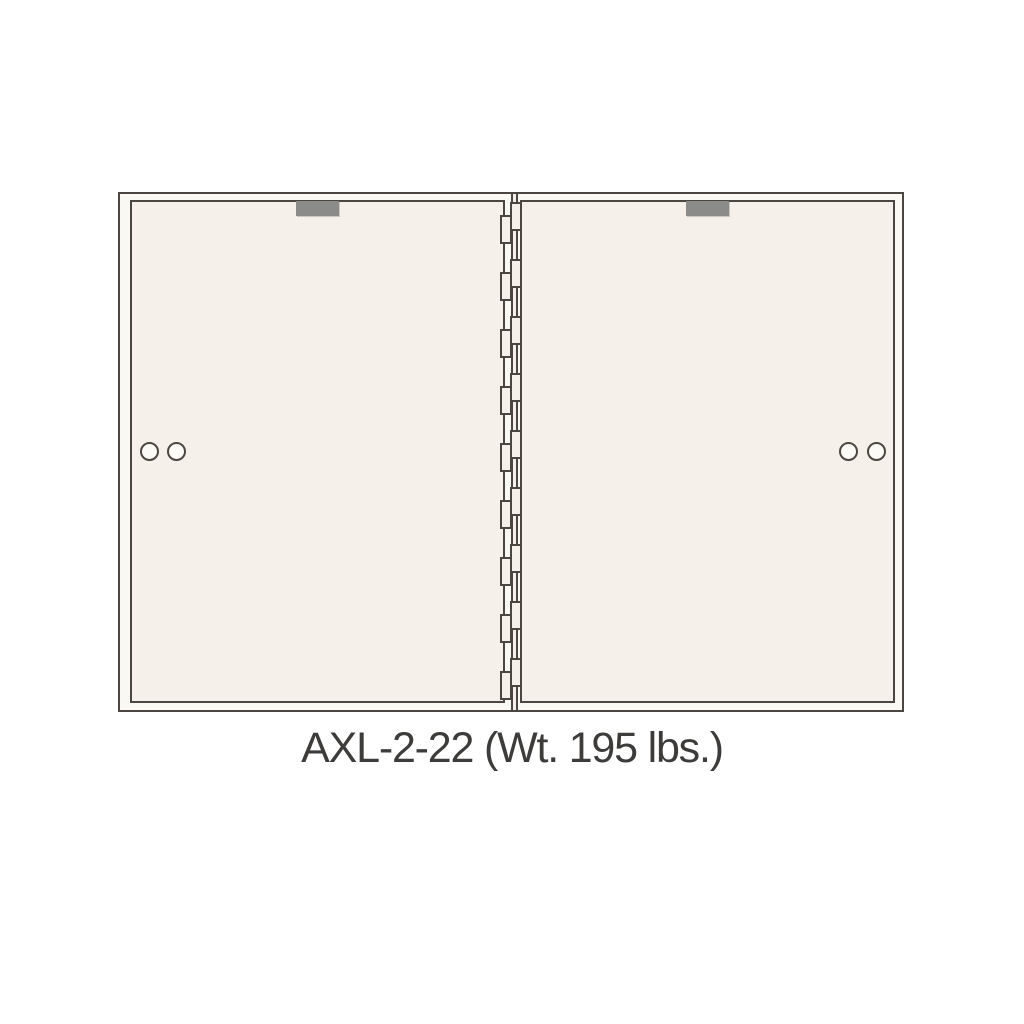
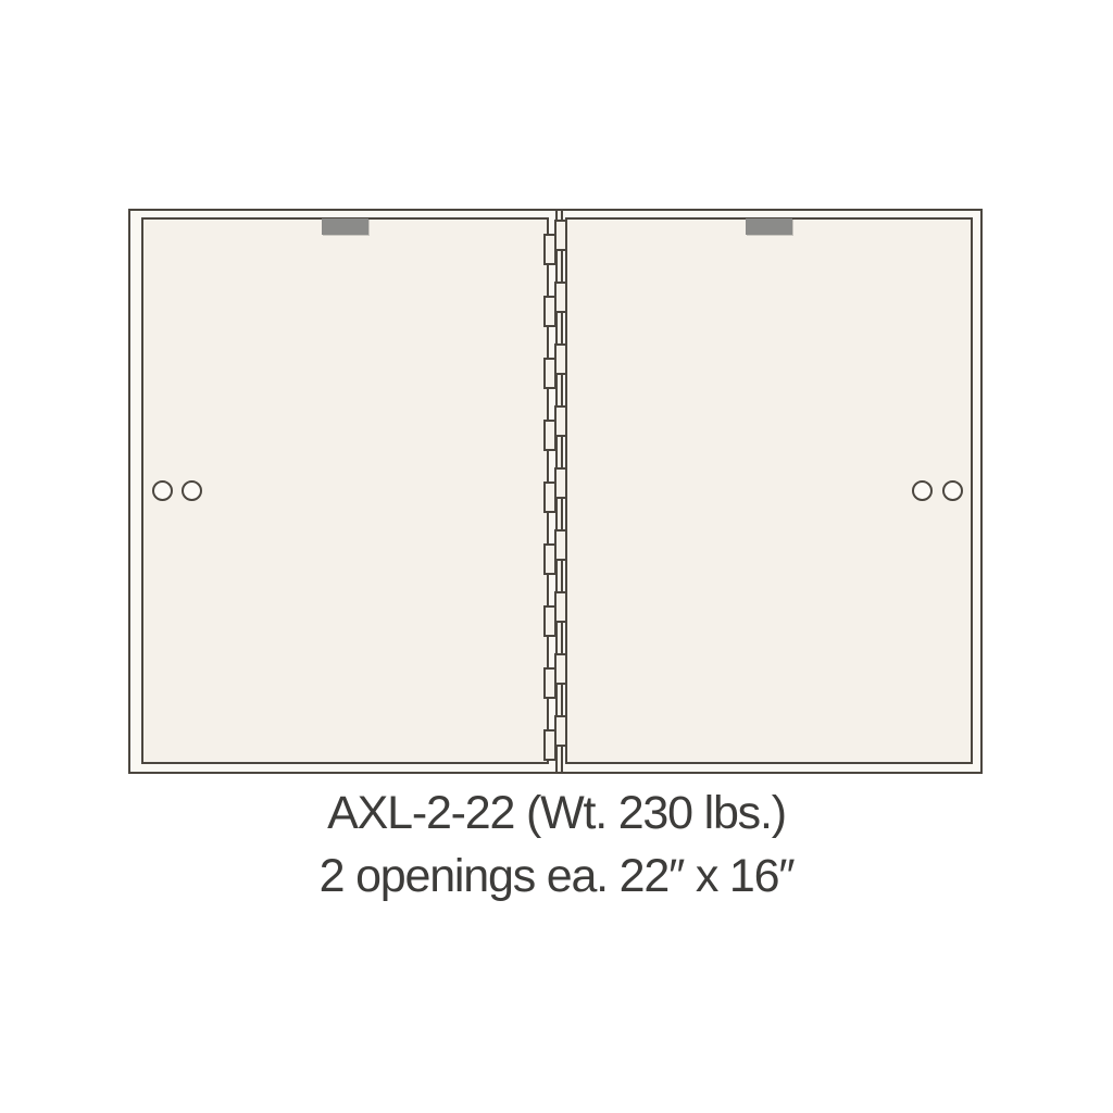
- AXL-2-22 (Wt. 195 lbs.)
+ AXL-2-22 (Wt. 230 lbs.)
+ 2 openings ea. 22″ x 16″
